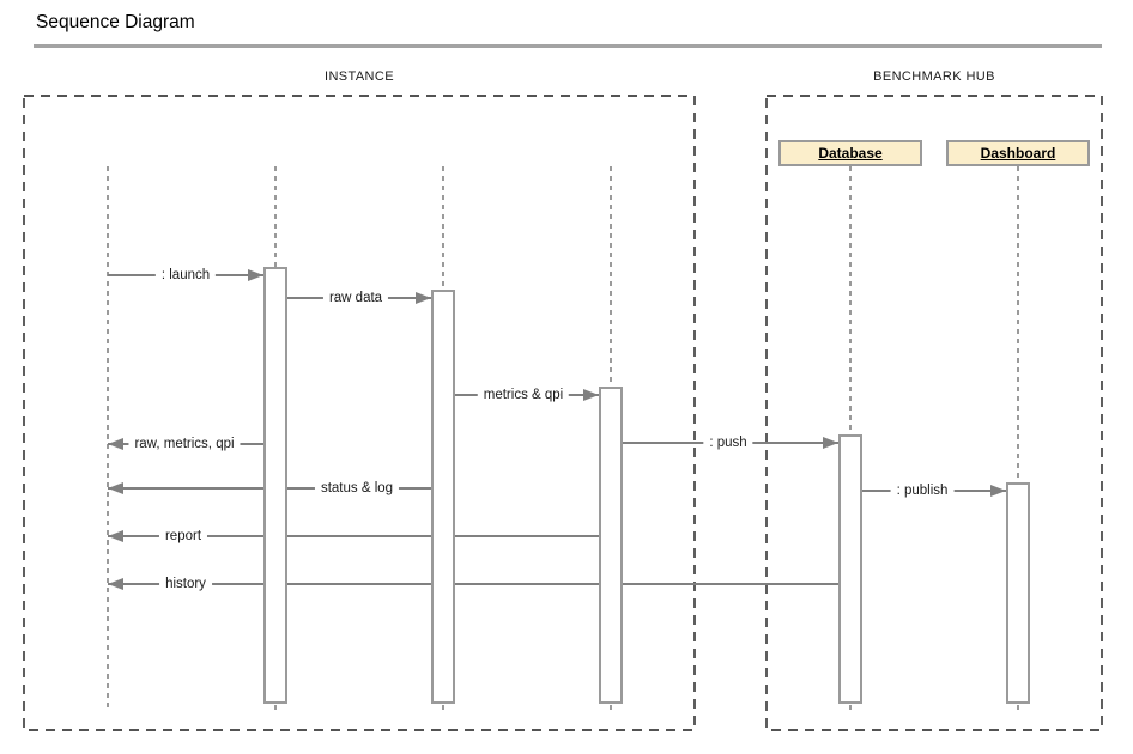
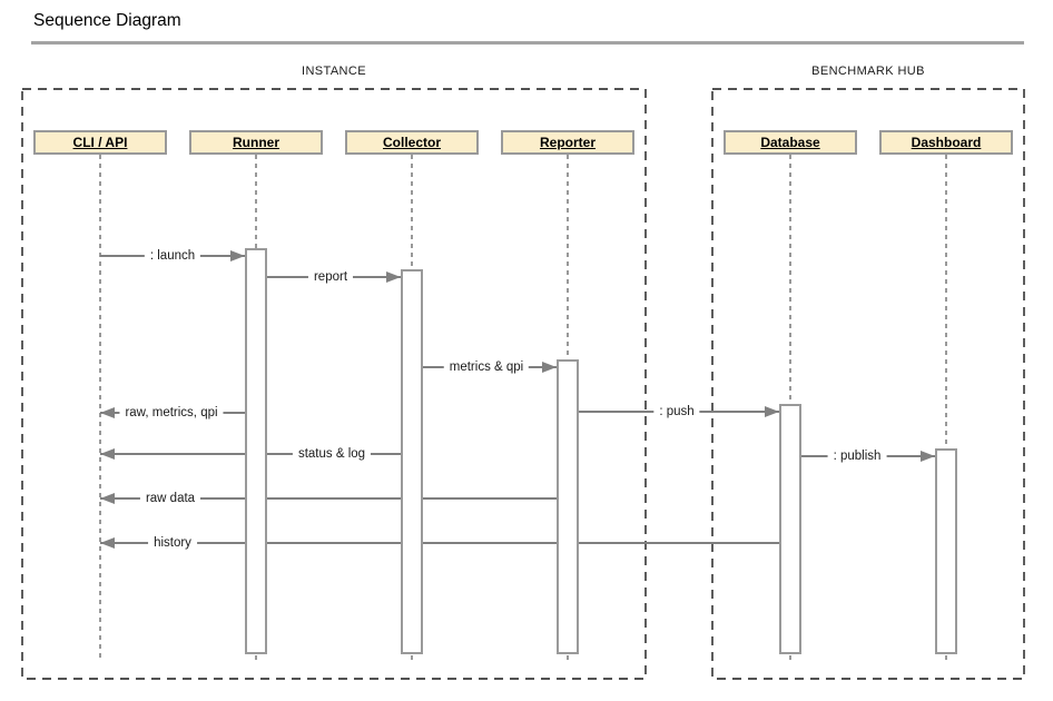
  Sequence Diagram
  INSTANCE
  BENCHMARK HUB
  : launch
- raw data
+ report
  metrics & qpi
  raw, metrics, qpi
  : push
  status & log
  : publish
- report
+ raw data
  history
+ CLI / API
+ Runner
+ Collector
+ Reporter
  Database
  Dashboard
